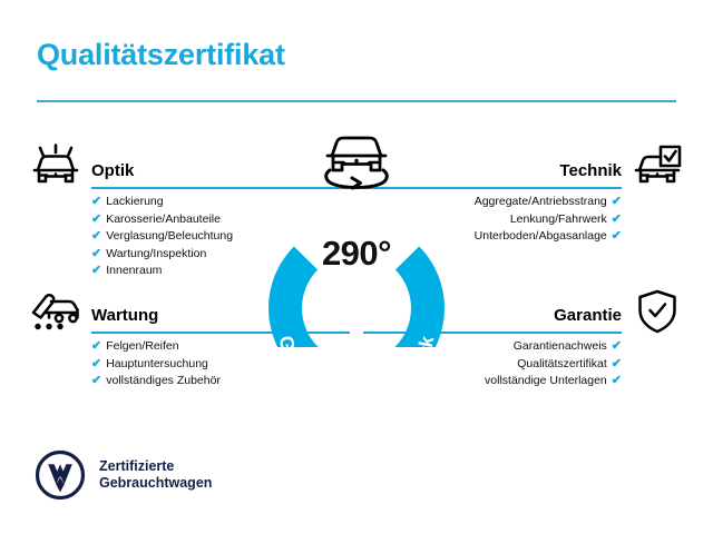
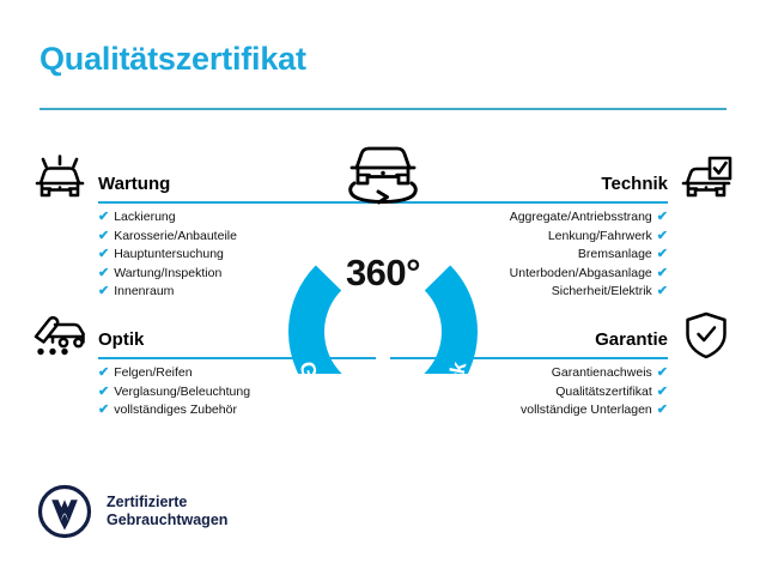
  Qualitätszertifikat
- Optik
+ Wartung
  ✔ Lackierung
  ✔ Karosserie/Anbauteile
- ✔ Verglasung/Beleuchtung
+ ✔ Hauptuntersuchung
  ✔ Wartung/Inspektion
  ✔ Innenraum
  Technik
  Aggregate/Antriebsstrang ✔
  Lenkung/Fahrwerk ✔
+ Bremsanlage ✔
  Unterboden/Abgasanlage ✔
+ Sicherheit/Elektrik ✔
- Wartung
+ Optik
  ✔ Felgen/Reifen
- ✔ Hauptuntersuchung
+ ✔ Verglasung/Beleuchtung
  ✔ vollständiges Zubehör
  Garantie
  Garantienachweis ✔
  Qualitätszertifikat ✔
  vollständige Unterlagen ✔
- 290°
+ 360°
  Zertifizierte
  Gebrauchtwagen
